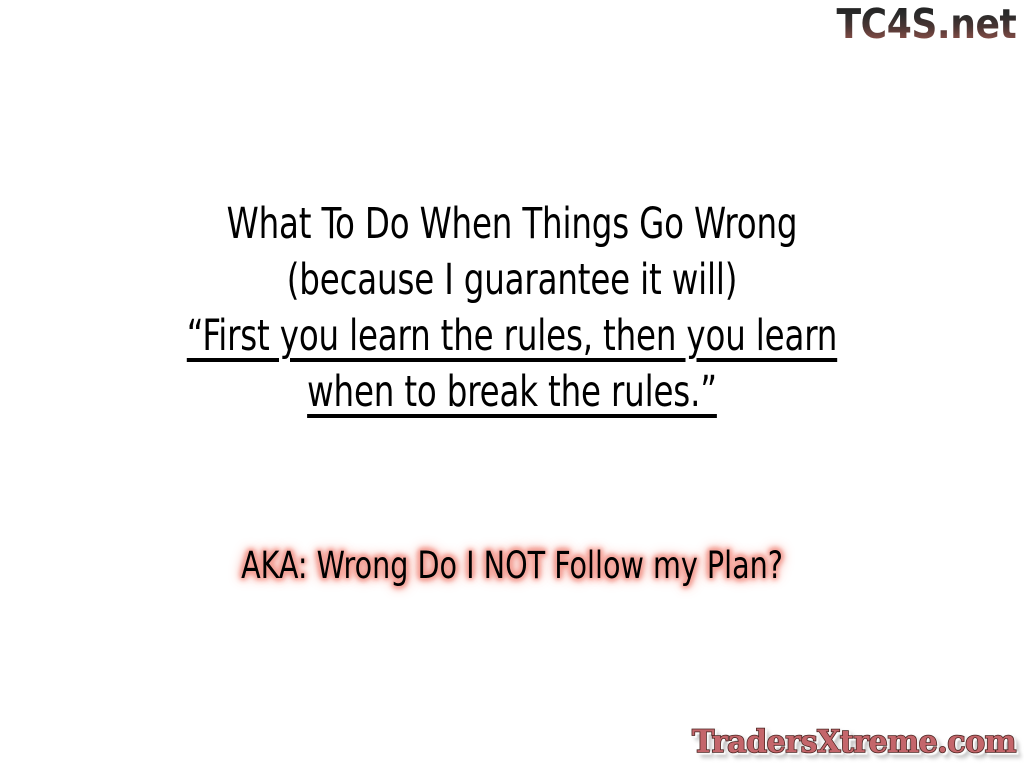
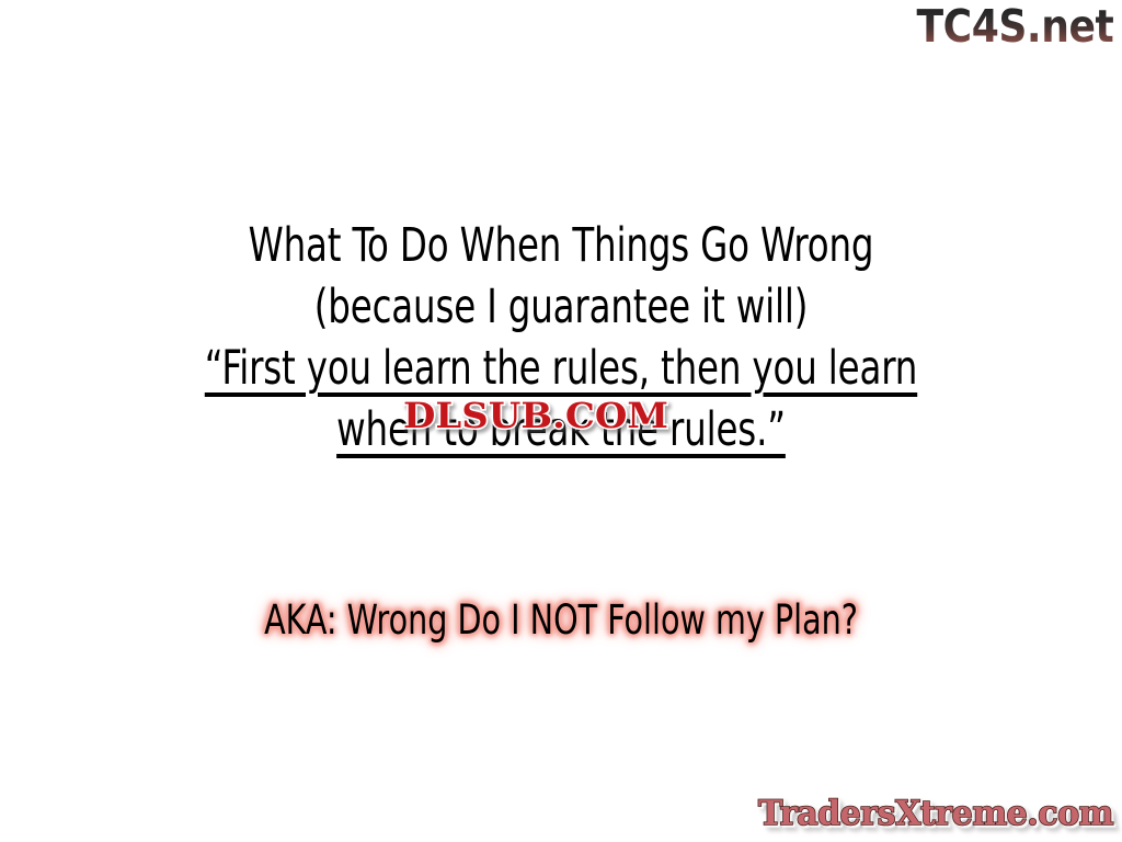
  TC4S.net
  What To Do When Things Go Wrong
  (because I guarantee it will)
  “First you learn the rules, then you learn
  when to break the rules.”
+ DLSUB.COM
  AKA: Wrong Do I NOT Follow my Plan?
  TradersXtreme.com
